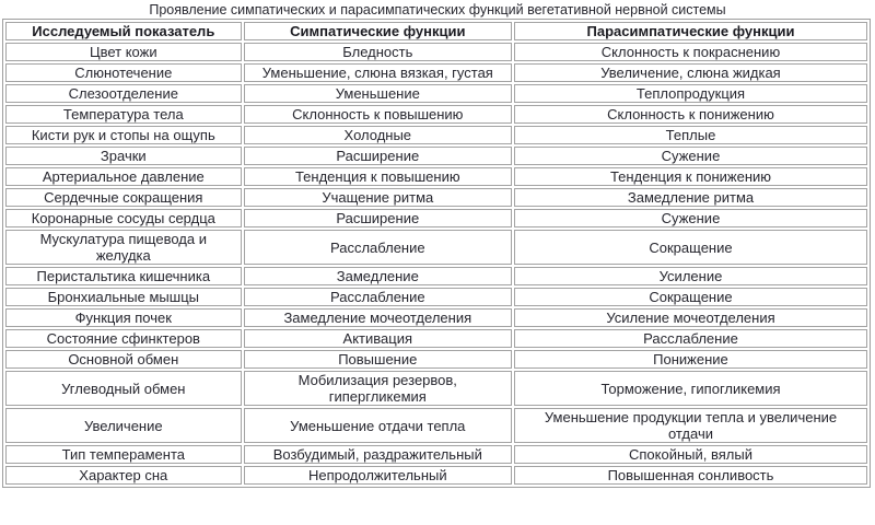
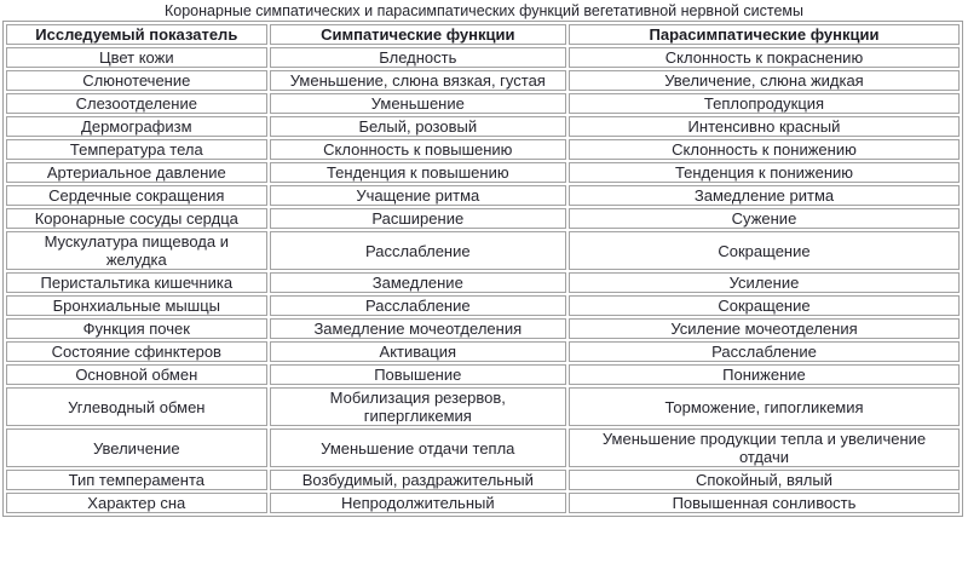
- Проявление симпатических и парасимпатических функций вегетативной нервной системы
+ Коронарные симпатических и парасимпатических функций вегетативной нервной системы
  Исследуемый показатель	Симпатические функции	Парасимпатические функции
  Цвет кожи	Бледность	Склонность к покраснению
  Слюнотечение	Уменьшение, слюна вязкая, густая	Увеличение, слюна жидкая
  Слезоотделение	Уменьшение	Теплопродукция
+ Дермографизм	Белый, розовый	Интенсивно красный
  Температура тела	Склонность к повышению	Склонность к понижению
- Кисти рук и стопы на ощупь	Холодные	Теплые
- Зрачки	Расширение	Сужение
  Артериальное давление	Тенденция к повышению	Тенденция к понижению
  Сердечные сокращения	Учащение ритма	Замедление ритма
  Коронарные сосуды сердца	Расширение	Сужение
  Мускулатура пищевода и желудка	Расслабление	Сокращение
  Перистальтика кишечника	Замедление	Усиление
  Бронхиальные мышцы	Расслабление	Сокращение
  Функция почек	Замедление мочеотделения	Усиление мочеотделения
  Состояние сфинктеров	Активация	Расслабление
  Основной обмен	Повышение	Понижение
  Углеводный обмен	Мобилизация резервов, гипергликемия	Торможение, гипогликемия
  Увеличение	Уменьшение отдачи тепла	Уменьшение продукции тепла и увеличение отдачи
  Тип темперамента	Возбудимый, раздражительный	Спокойный, вялый
  Характер сна	Непродолжительный	Повышенная сонливость
